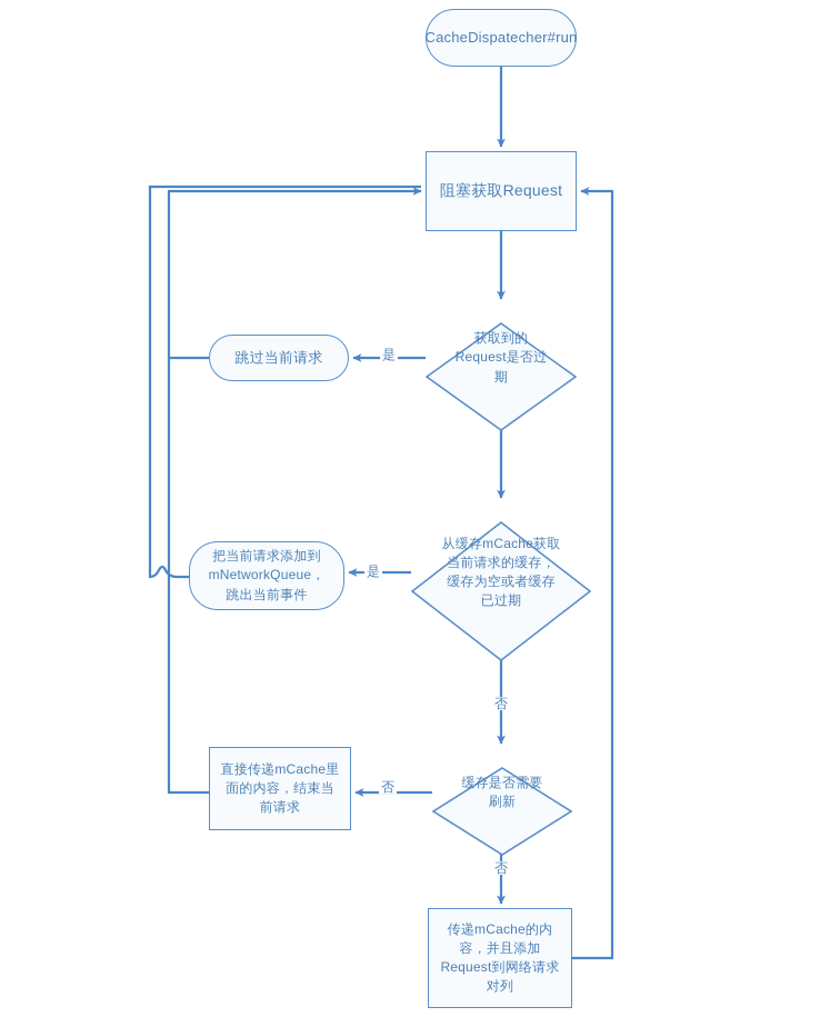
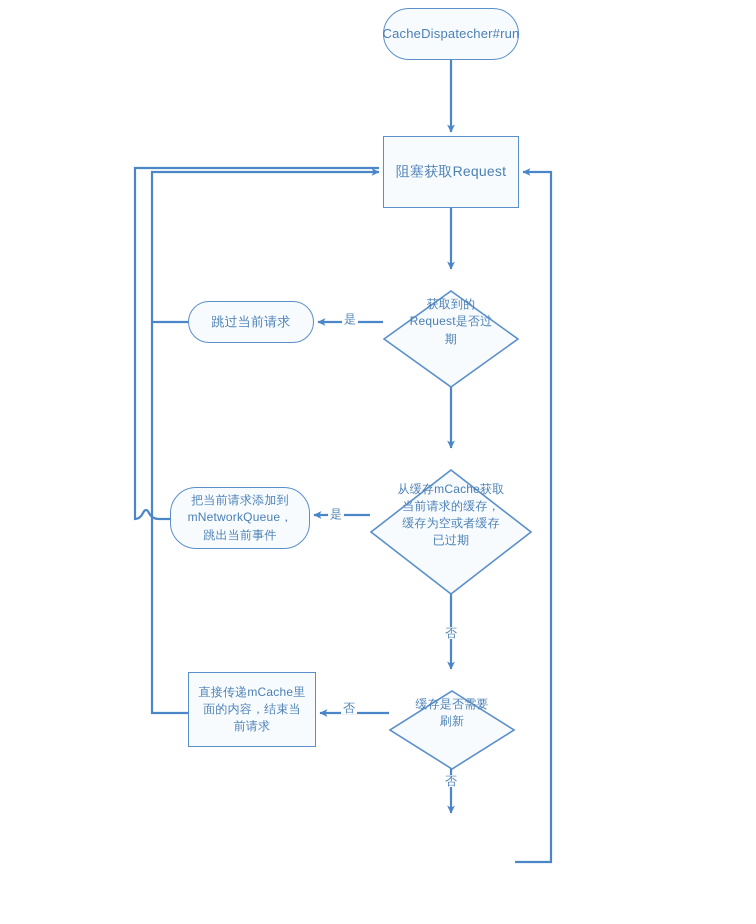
  CacheDispatecher#run
  阻塞获取Request
  获取到的
  Request是否过
  期
  跳过当前请求
  从缓存mCache获取
  当前请求的缓存，
  缓存为空或者缓存
  已过期
  把当前请求添加到
  mNetworkQueue，
  跳出当前事件
  缓存是否需要
  刷新
  直接传递mCache里
  面的内容，结束当
  前请求
- 传递mCache的内
- 容，并且添加
- Request到网络请求
- 对列
  是
  是
  否
  否
  否
